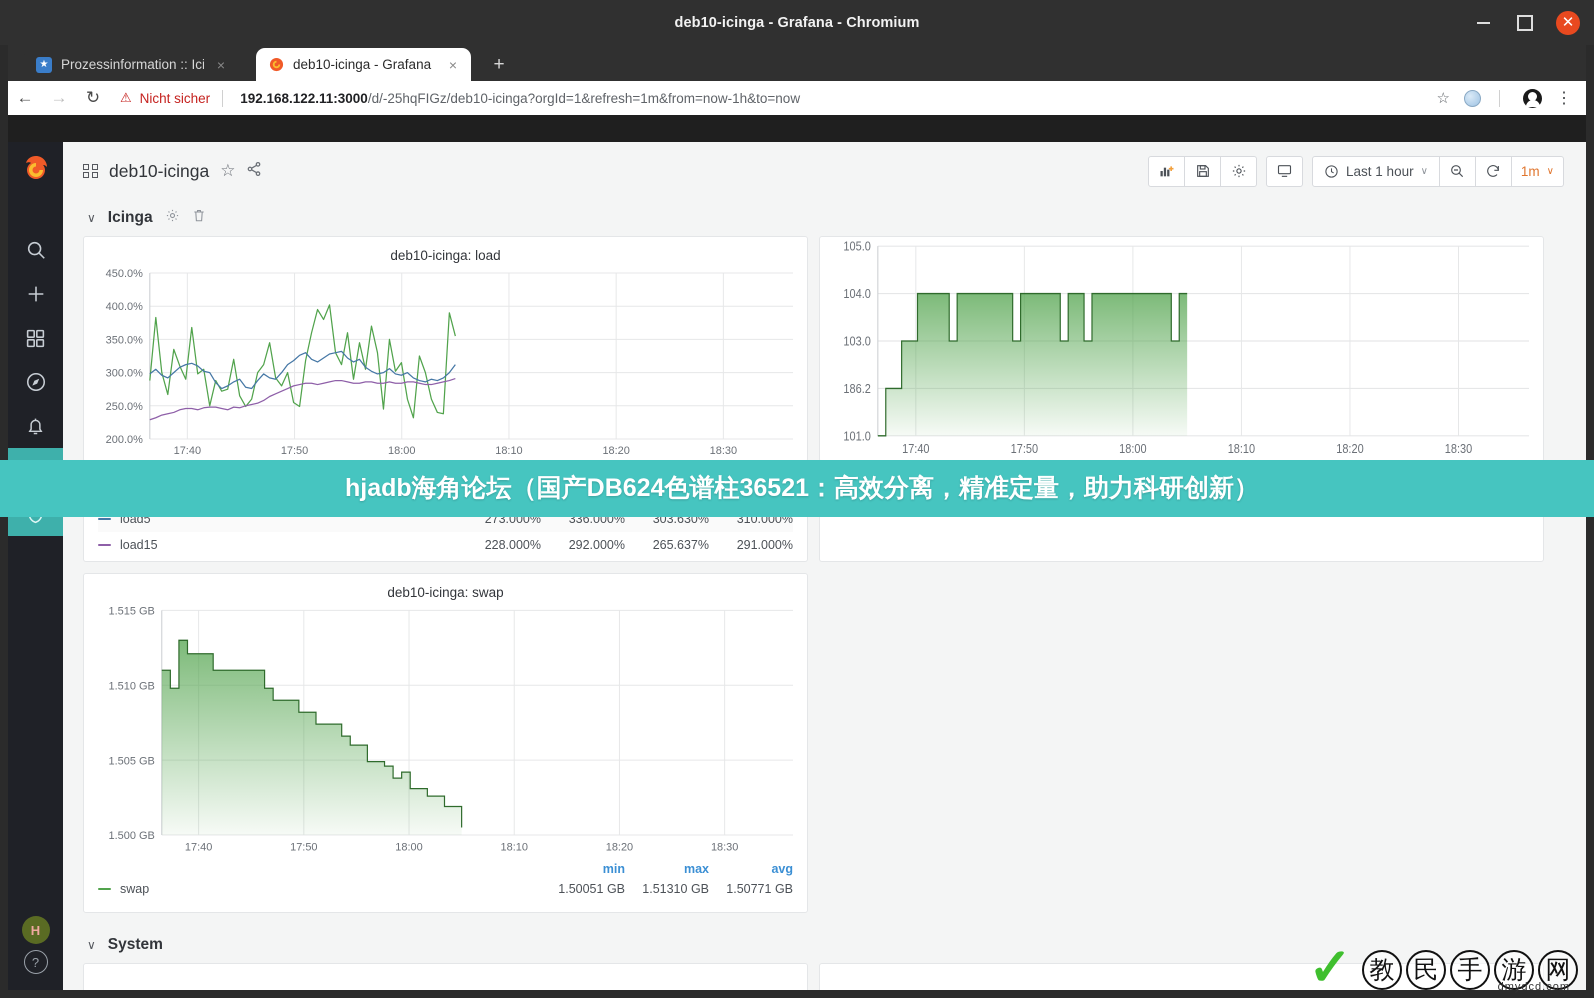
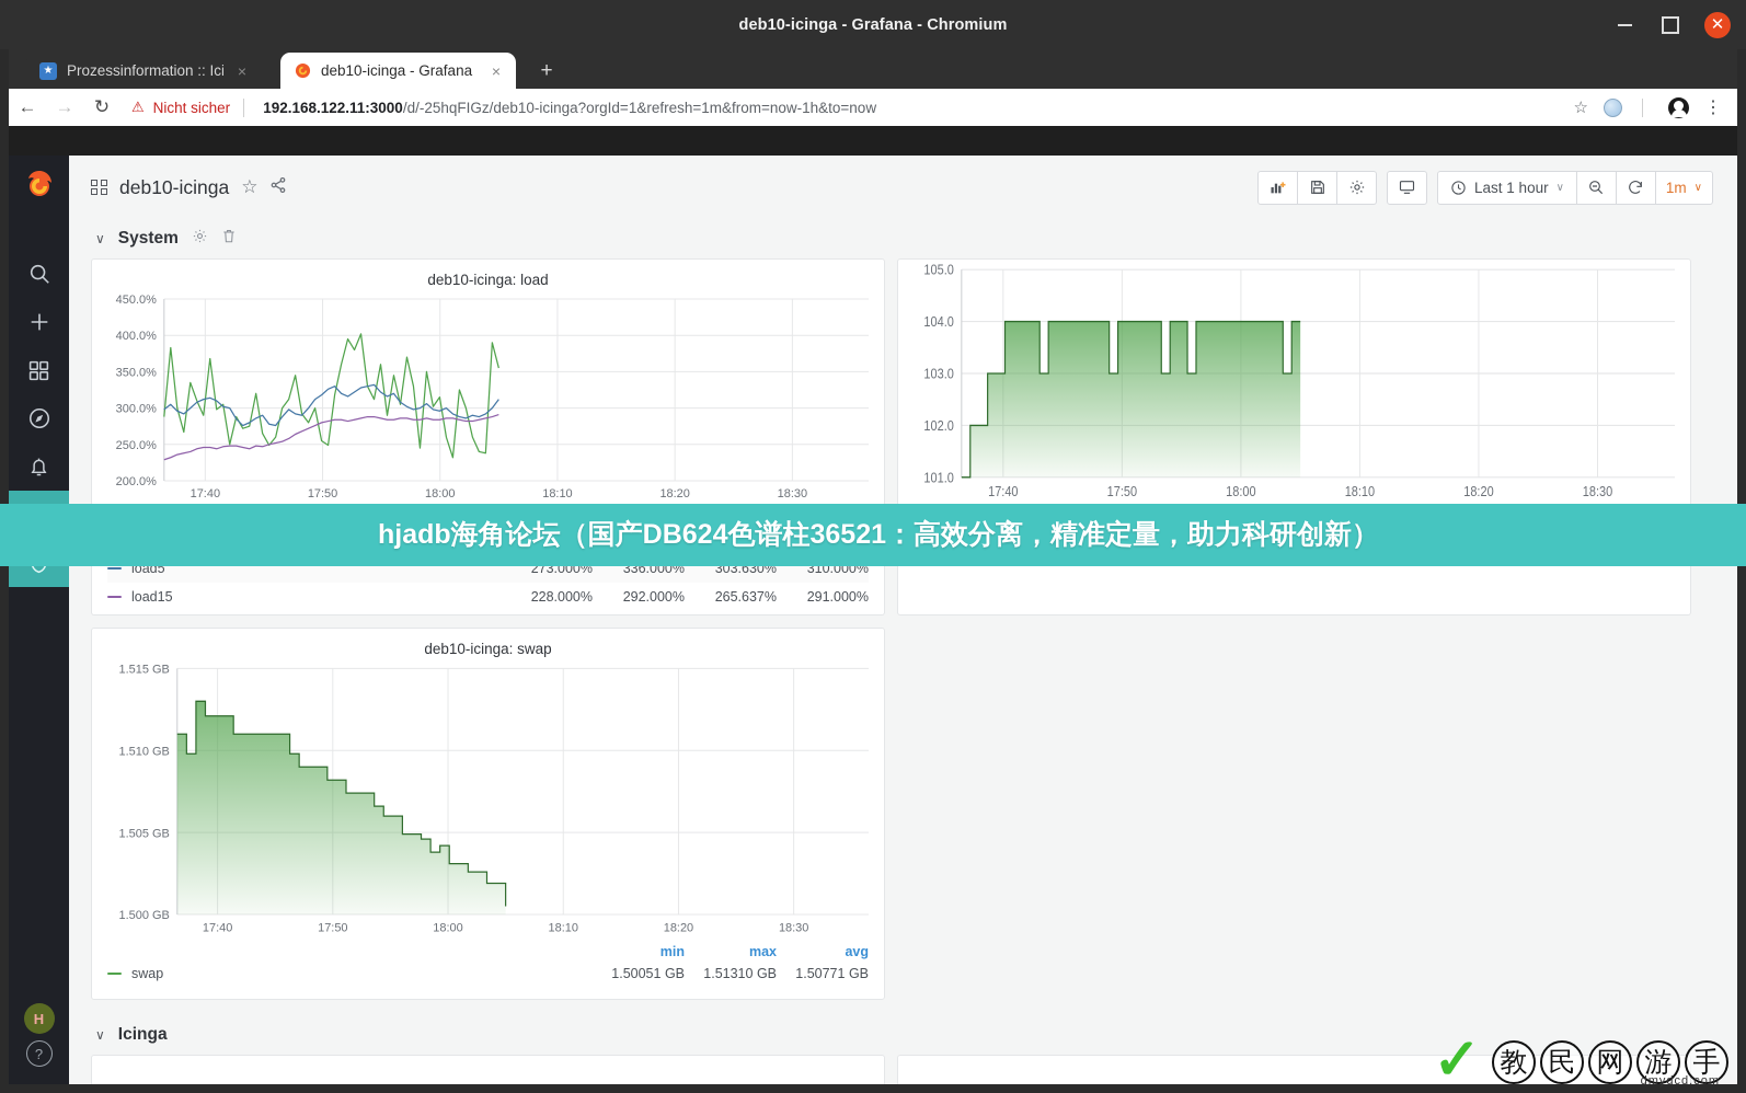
  deb10-icinga - Grafana - Chromium
  ✕
  ★
  Prozessinformation :: Ici
  ×
  deb10-icinga - Grafana
  ×
  +
  ←
  →
  ↻
  ⚠
  Nicht sicher
  192.168.122.11:3000/d/-25hqFIGz/deb10-icinga?orgId=1&refresh=1m&from=now-1h&to=now
  ☆
  ⋮
  H
  ?
  deb10-icinga
  ☆
  Last 1 hour
  ∨
  1m
  ∨
  ∨
- Icinga
+ System
  deb10-icinga: load
  200.0%
  250.0%
  300.0%
  350.0%
  400.0%
  450.0%
  17:40
  17:50
  18:00
  18:10
  18:20
  18:30
  101.0
- 186.2
+ 102.0
  103.0
  104.0
  105.0
  17:40
  17:50
  18:00
  18:10
  18:20
  18:30
  load5
  273.000%
  336.000%
  303.630%
  310.000%
  load15
  228.000%
  292.000%
  265.637%
  291.000%
  deb10-icinga: swap
  1.500 GB
  1.505 GB
  1.510 GB
  1.515 GB
  17:40
  17:50
  18:00
  18:10
  18:20
  18:30
  min
  max
  avg
  swap
  1.50051 GB
  1.51310 GB
  1.50771 GB
  ∨
- System
+ Icinga
  hjadb海角论坛（国产DB624色谱柱36521：高效分离，精准定量，助力科研创新）
  ✓
  教
  民
- 手
+ 网
  游
- 网
+ 手
  dmydcd.com
